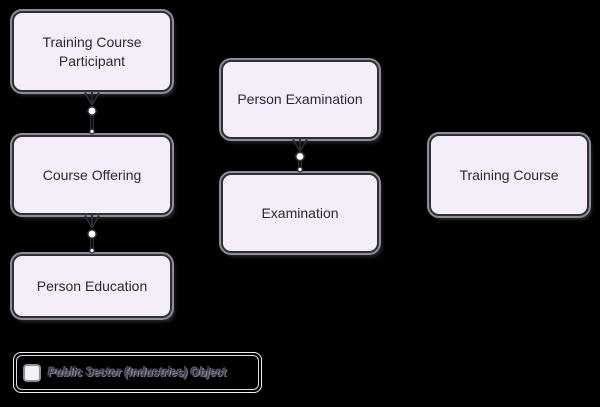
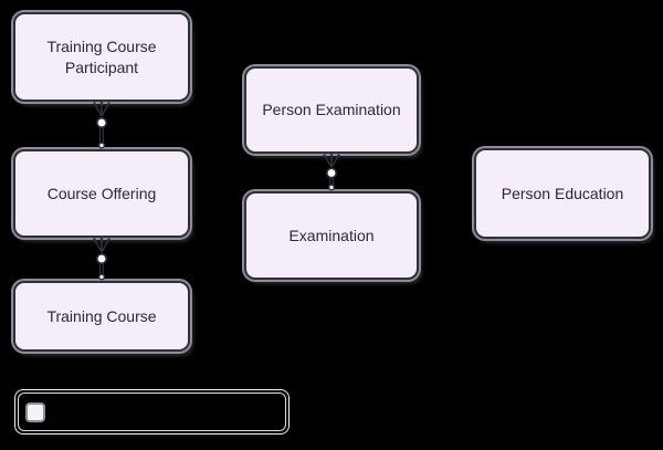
  Training Course Participant
  Course Offering
- Person Education
+ Training Course
  Person Examination
  Examination
- Training Course
+ Person Education
- Public Sector (Industries) Object
